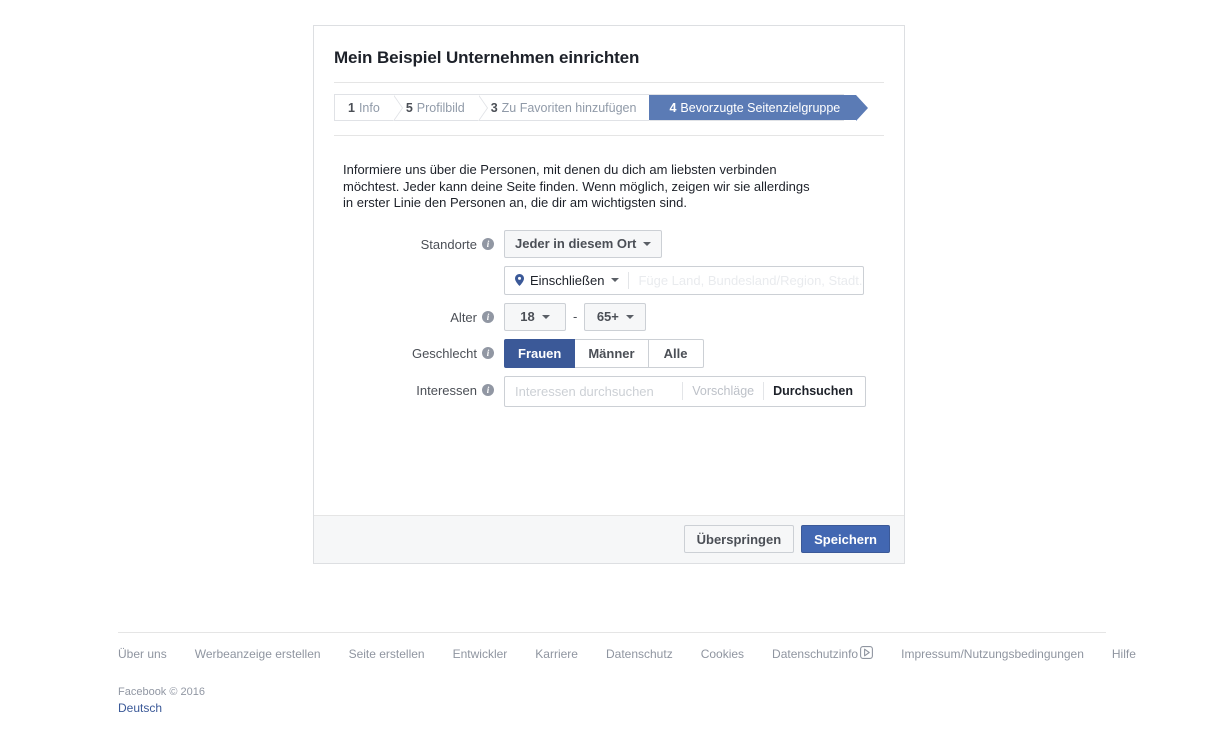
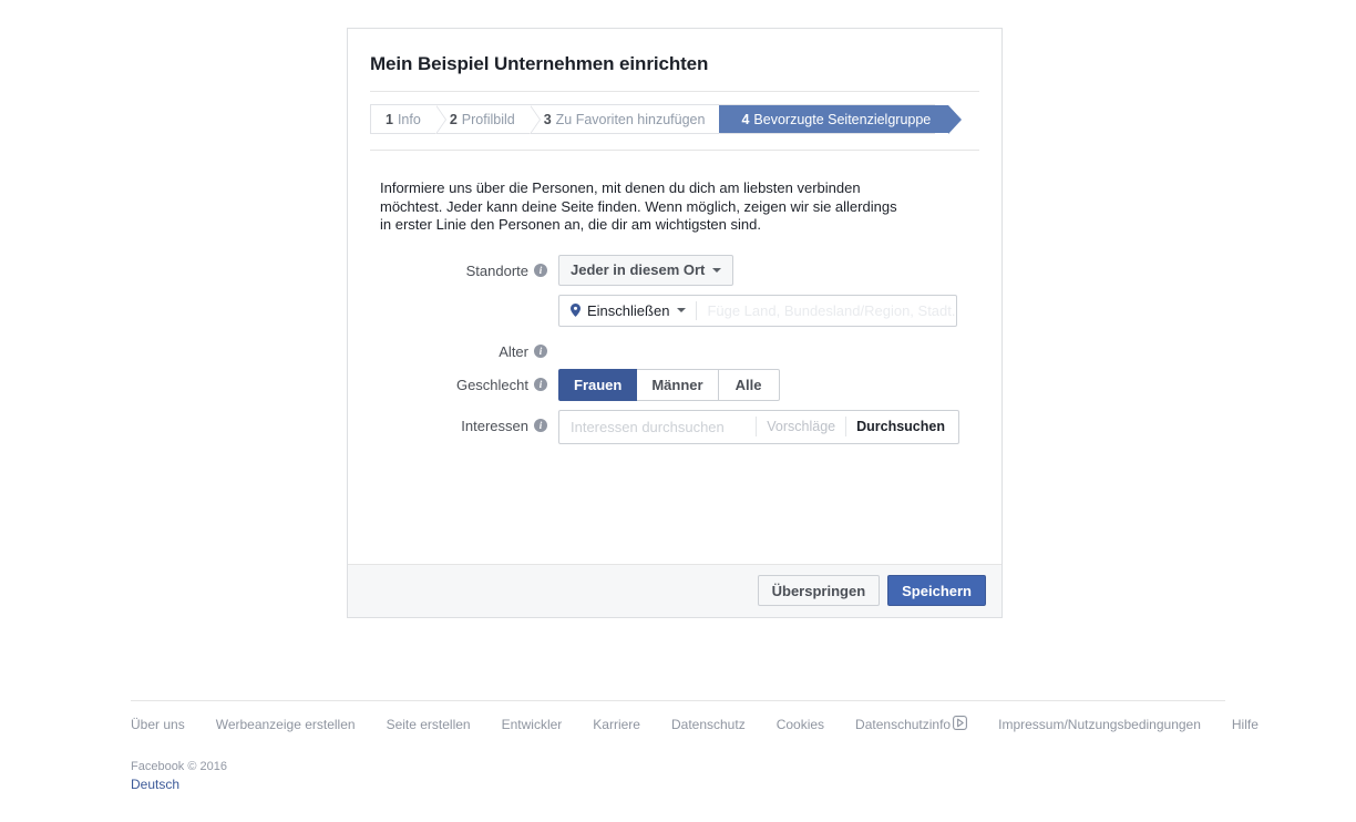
  Mein Beispiel Unternehmen einrichten
  1
  Info
- 5
+ 2
  Profilbild
  3
  Zu Favoriten hinzufügen
  4
  Bevorzugte Seitenzielgruppe
  Informiere uns über die Personen, mit denen du dich am liebsten verbinden möchtest. Jeder kann deine Seite finden. Wenn möglich, zeigen wir sie allerdings in erster Linie den Personen an, die dir am wichtigsten sind.
  Standorte
  i
  Jeder in diesem Ort
  Einschließen
  Alter
  i
- 18
- -
- 65+
  Geschlecht
  i
  Frauen
  Männer
  Alle
  Interessen
  i
  Interessen durchsuchen
  Vorschläge
  Durchsuchen
  Überspringen
  Speichern
  Über uns
  Werbeanzeige erstellen
  Seite erstellen
  Entwickler
  Karriere
  Datenschutz
  Cookies
  Datenschutzinfo
  Impressum/Nutzungsbedingungen
  Hilfe
  Facebook © 2016
  Deutsch
